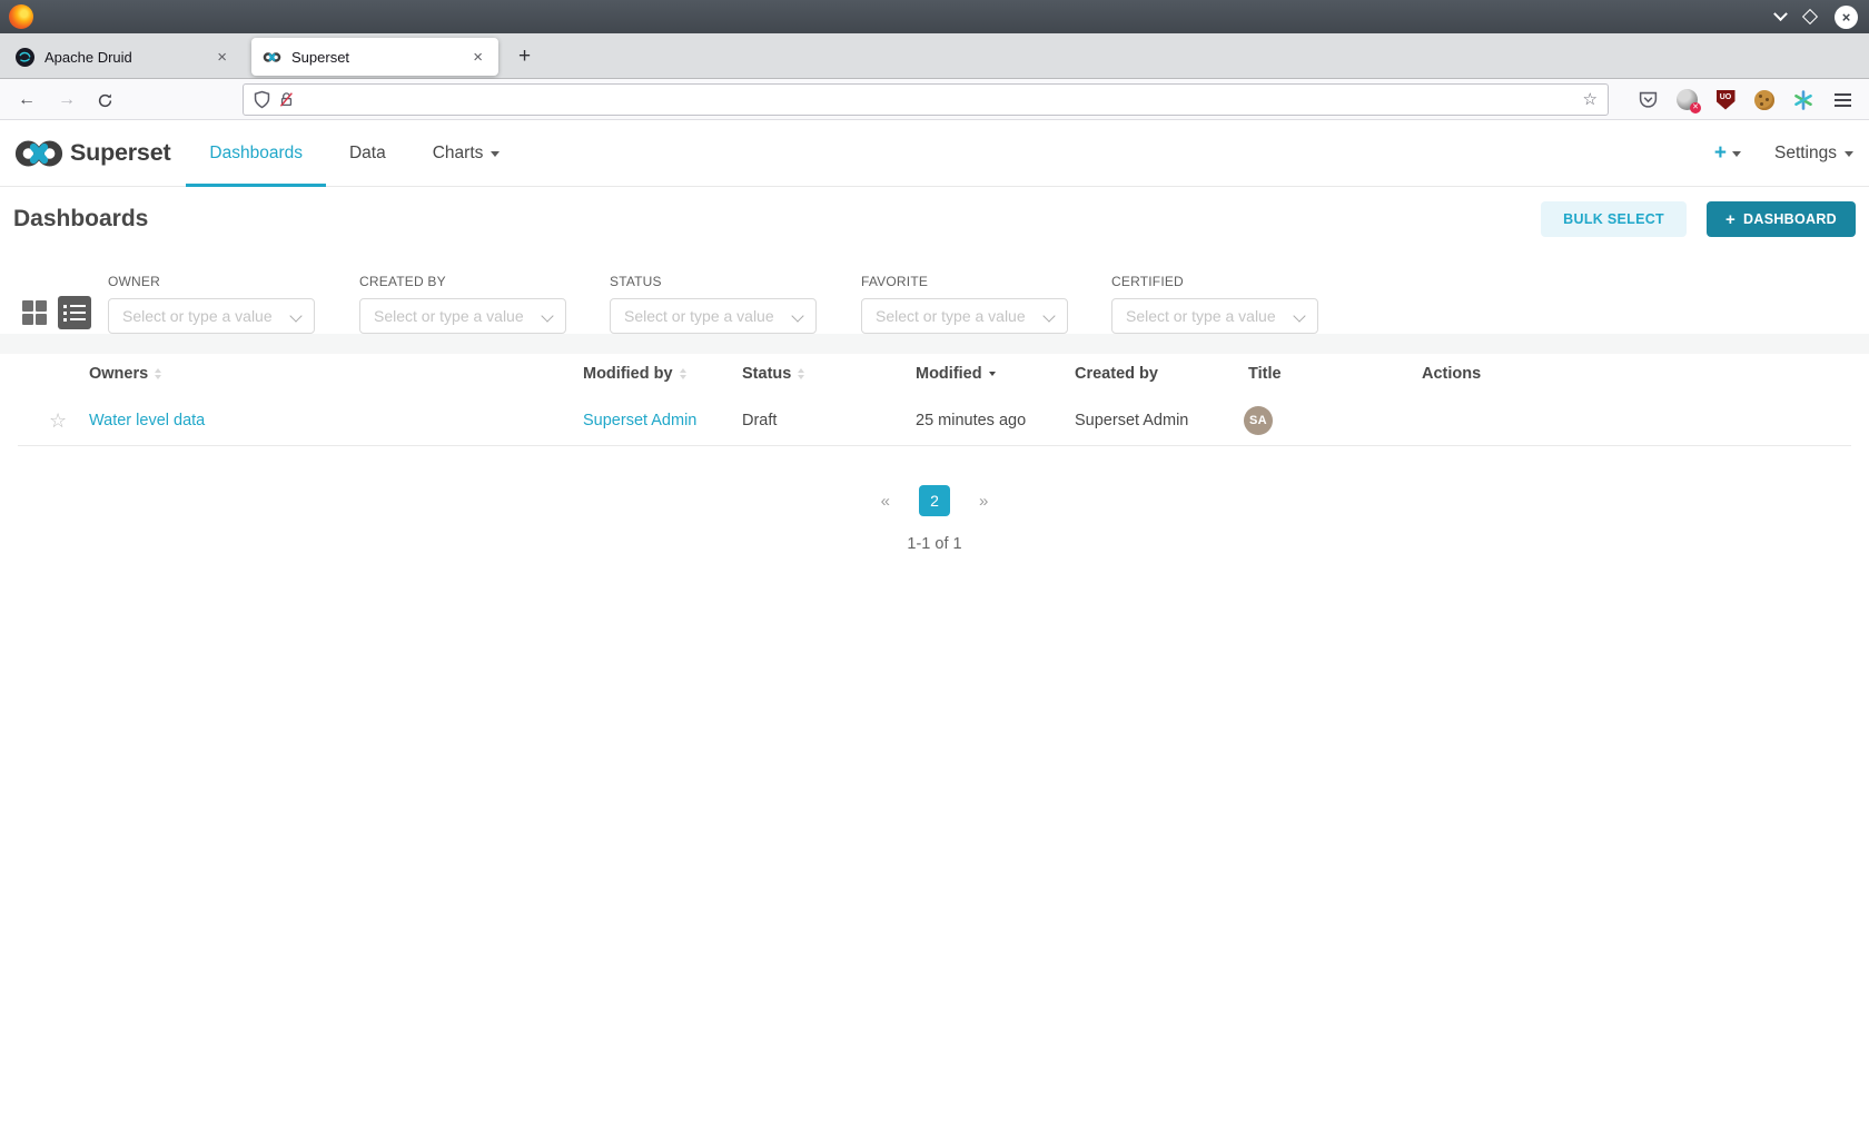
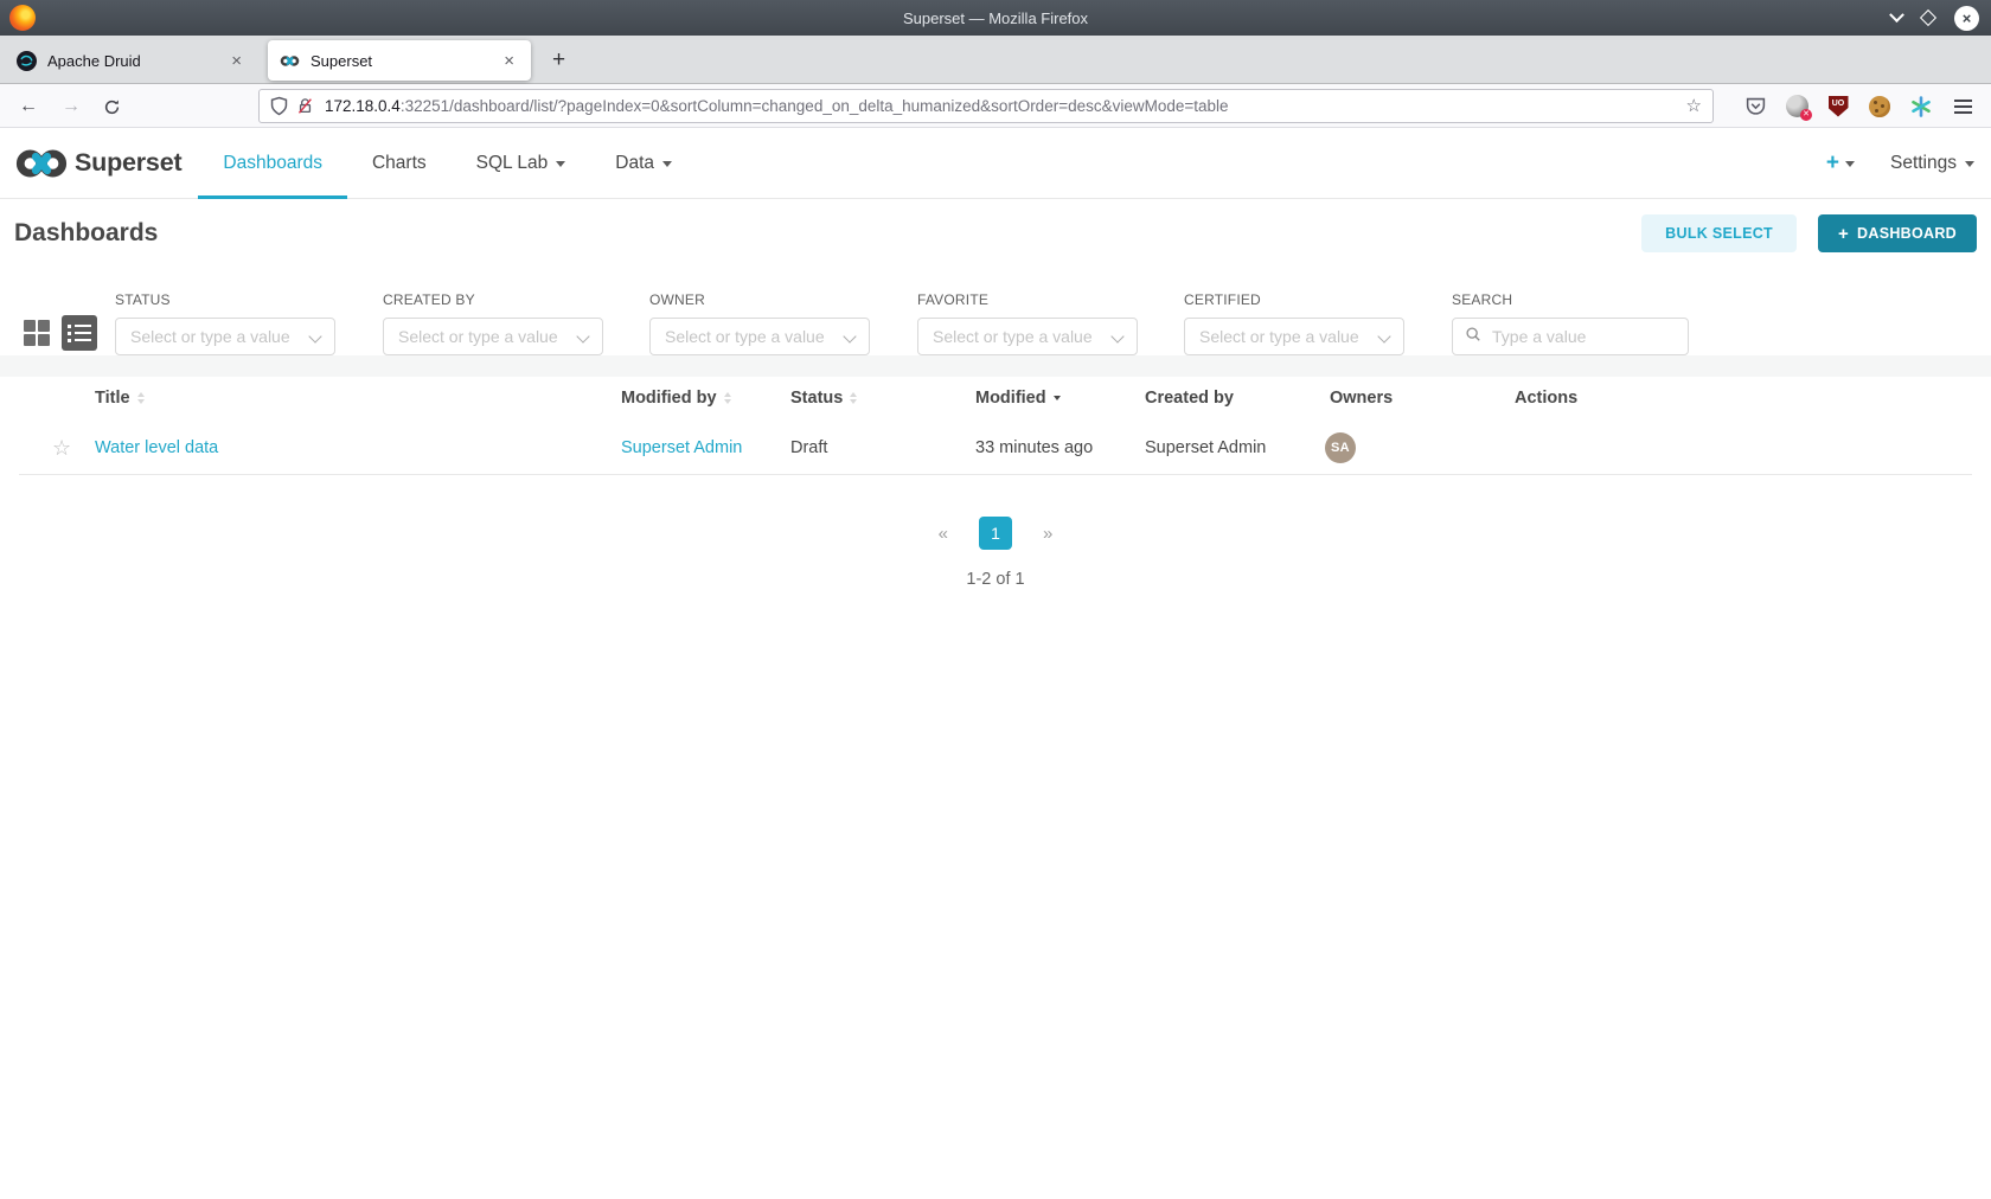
+ Superset — Mozilla Firefox
  ×
  Apache Druid
  ×
  Superset
  ×
  +
  ←
  →
+ 172.18.0.4:32251/dashboard/list/?pageIndex=0&sortColumn=changed_on_delta_humanized&sortOrder=desc&viewMode=table
  ☆
  Superset
  Dashboards
- Data
+ Charts
+ SQL Lab
- Charts
+ Data
  +
  Settings
  Dashboards
  BULK SELECT
  +
  DASHBOARD
- OWNER
+ STATUS
  Select or type a value
  CREATED BY
  Select or type a value
- STATUS
+ OWNER
  Select or type a value
  FAVORITE
  Select or type a value
  CERTIFIED
  Select or type a value
+ SEARCH
+ Type a value
- Owners
+ Title
  Modified by
  Status
  Modified
  Created by
- Title
+ Owners
  Actions
  ☆
  Water level data
  Superset Admin
  Draft
- 25 minutes ago
+ 33 minutes ago
  Superset Admin
  SA
  «
- 2
+ 1
  »
- 1-1 of 1
+ 1-2 of 1
